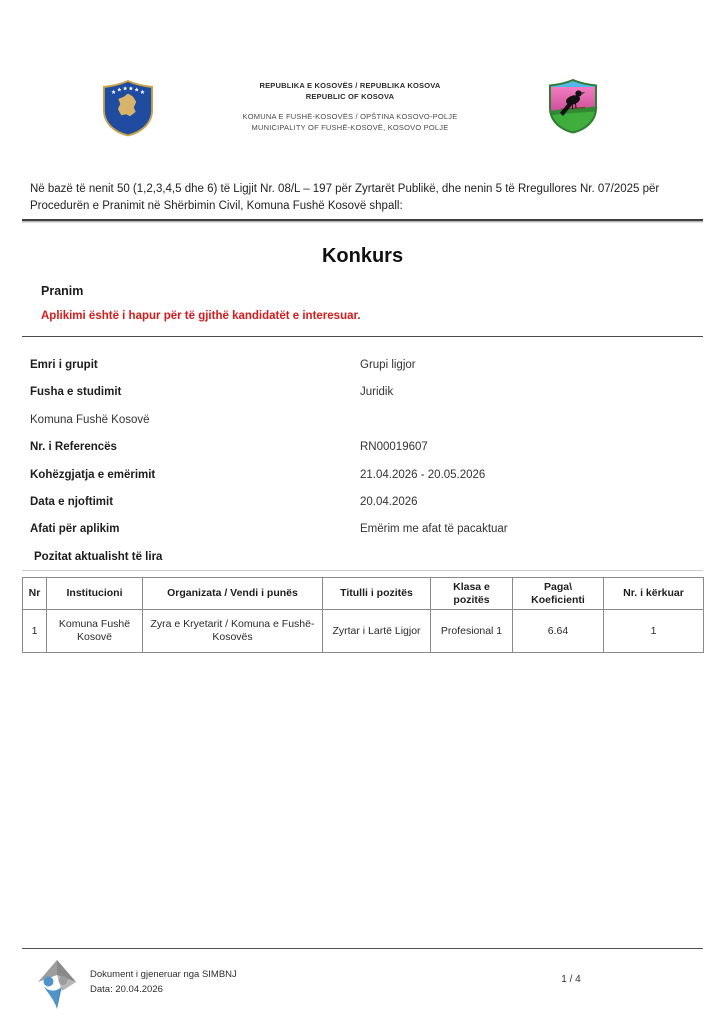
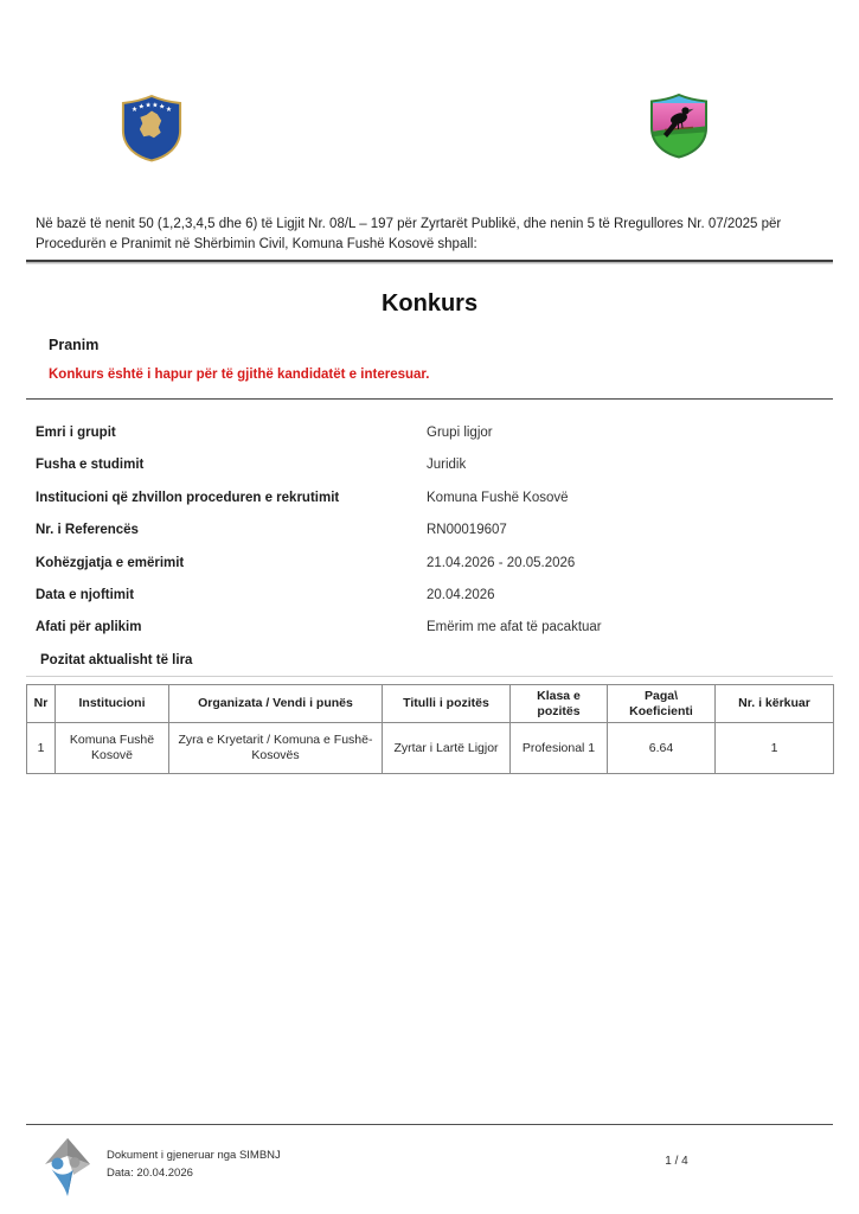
- REPUBLIKA E KOSOVËS / REPUBLIKA KOSOVA
- REPUBLIC OF KOSOVA
- KOMUNA E FUSHË-KOSOVËS / OPŠTINA KOSOVO-POLJE
- MUNICIPALITY OF FUSHË-KOSOVË, KOSOVO POLJE
  Në bazë të nenit 50 (1,2,3,4,5 dhe 6) të Ligjit Nr. 08/L – 197 për Zyrtarët Publikë, dhe nenin 5 të Rregullores Nr. 07/2025 për Procedurën e Pranimit në Shërbimin Civil, Komuna Fushë Kosovë shpall:
  Konkurs
  Pranim
- Aplikimi është i hapur për të gjithë kandidatët e interesuar.
+ Konkurs është i hapur për të gjithë kandidatët e interesuar.
  Emri i grupit
  Grupi ligjor
  Fusha e studimit
  Juridik
+ Institucioni që zhvillon proceduren e rekrutimit
  Komuna Fushë Kosovë
  Nr. i Referencës
  RN00019607
  Kohëzgjatja e emërimit
  21.04.2026 - 20.05.2026
  Data e njoftimit
  20.04.2026
  Afati për aplikim
  Emërim me afat të pacaktuar
  Pozitat aktualisht të lira
  Nr	Institucioni	Organizata / Vendi i punës	Titulli i pozitës	Klasa e pozitës	Paga\ Koeficienti	Nr. i kërkuar
  1	Komuna Fushë Kosovë	Zyra e Kryetarit / Komuna e Fushë-Kosovës	Zyrtar i Lartë Ligjor	Profesional 1	6.64	1
  Dokument i gjeneruar nga SIMBNJ
  Data: 20.04.2026
  1 / 4
